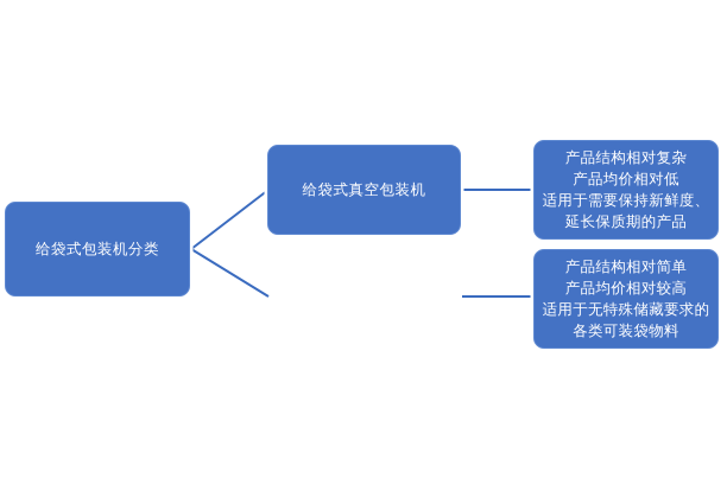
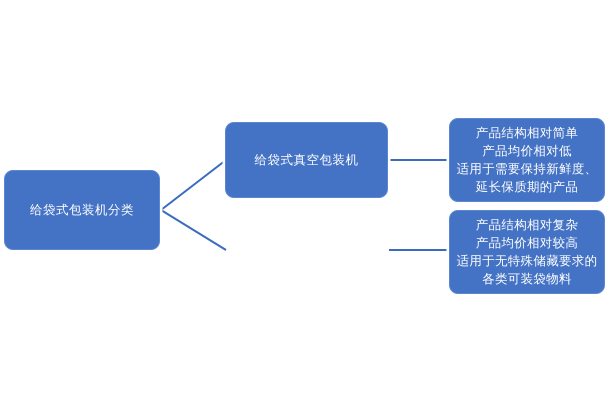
  给袋式包装机分类
  给袋式真空包装机
- 产品结构相对复杂
+ 产品结构相对简单
  产品均价相对低
  适用于需要保持新鲜度、延长保质期的产品
- 产品结构相对简单
+ 产品结构相对复杂
  产品均价相对较高
  适用于无特殊储藏要求的各类可装袋物料
